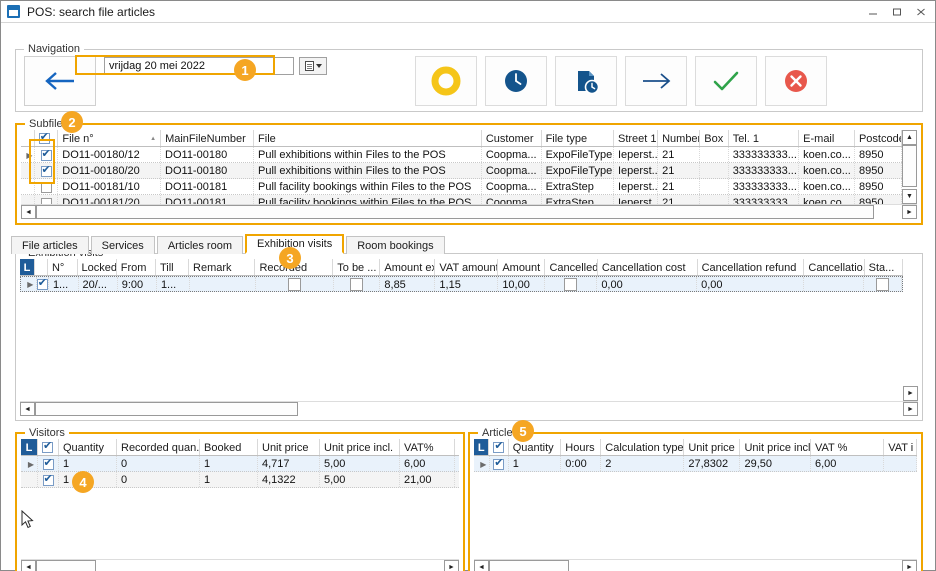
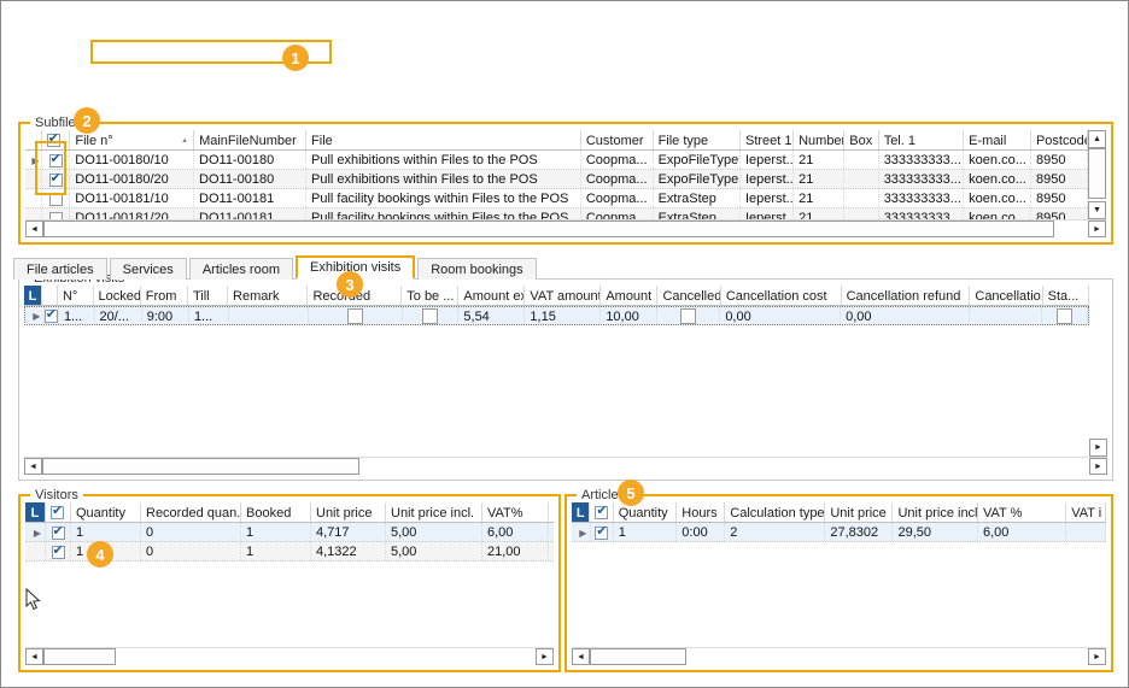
- POS: search file articles
- Navigation
- vrijdag 20 mei 2022
  Subfile
  File n°
  MainFileNumber
  File
  Customer
  File type
  Street 1
  Numbe
  Box
  Tel. 1
  E-mail
  Postcod
  ▶
- DO11-00180/12
+ DO11-00180/10
  DO11-00180
  Pull exhibitions within Files to the POS
  Coopma...
  ExpoFileType
  Ieperst..
  21
  333333333...
  koen.co...
  8950
  DO11-00180/20
  DO11-00180
  Pull exhibitions within Files to the POS
  Coopma...
  ExpoFileType
  Ieperst..
  21
  333333333...
  koen.co...
  8950
  DO11-00181/10
  DO11-00181
  Pull facility bookings within Files to the POS
  Coopma...
  ExtraStep
  Ieperst..
  21
  333333333...
  koen.co...
  8950
  DO11-00181/20
  DO11-00181
  Pull facility bookings within Files to the POS
  Coopma...
  ExtraStep
  Ieperst..
  21
  333333333...
  koen.co...
  8950
  File articles
  Services
  Articles room
  Exhibition visits
  Room bookings
  L
  N°
  Locked
  From
  Till
  Remark
  Recoed
  To be ...
  Amount ex
  VAT amount
  Amount
  Cancelled
  Cancellation cost
  Cancellation refund
  Cancellatio
  Sta...
  ▶
  1...
  20/...
  9:00
  1...
- 8,85
+ 5,54
  1,15
  10,00
  0,00
  0,00
  Visitors
  L
  Quantity
  Recorded quan.
  Booked
  Unit price
  Unit price incl.
  VAT%
  ▶
  1
  0
  1
  4,717
  5,00
  6,00
  1
  0
  1
  4,1322
  5,00
  21,00
  Article
  L
  Quantity
  Hours
  Calculation type
  Unit price
  Unit price incl
  VAT %
  VAT i
  ▶
  1
  0:00
  2
  27,8302
  29,50
  6,00
  1
  2
  3
  4
  5
